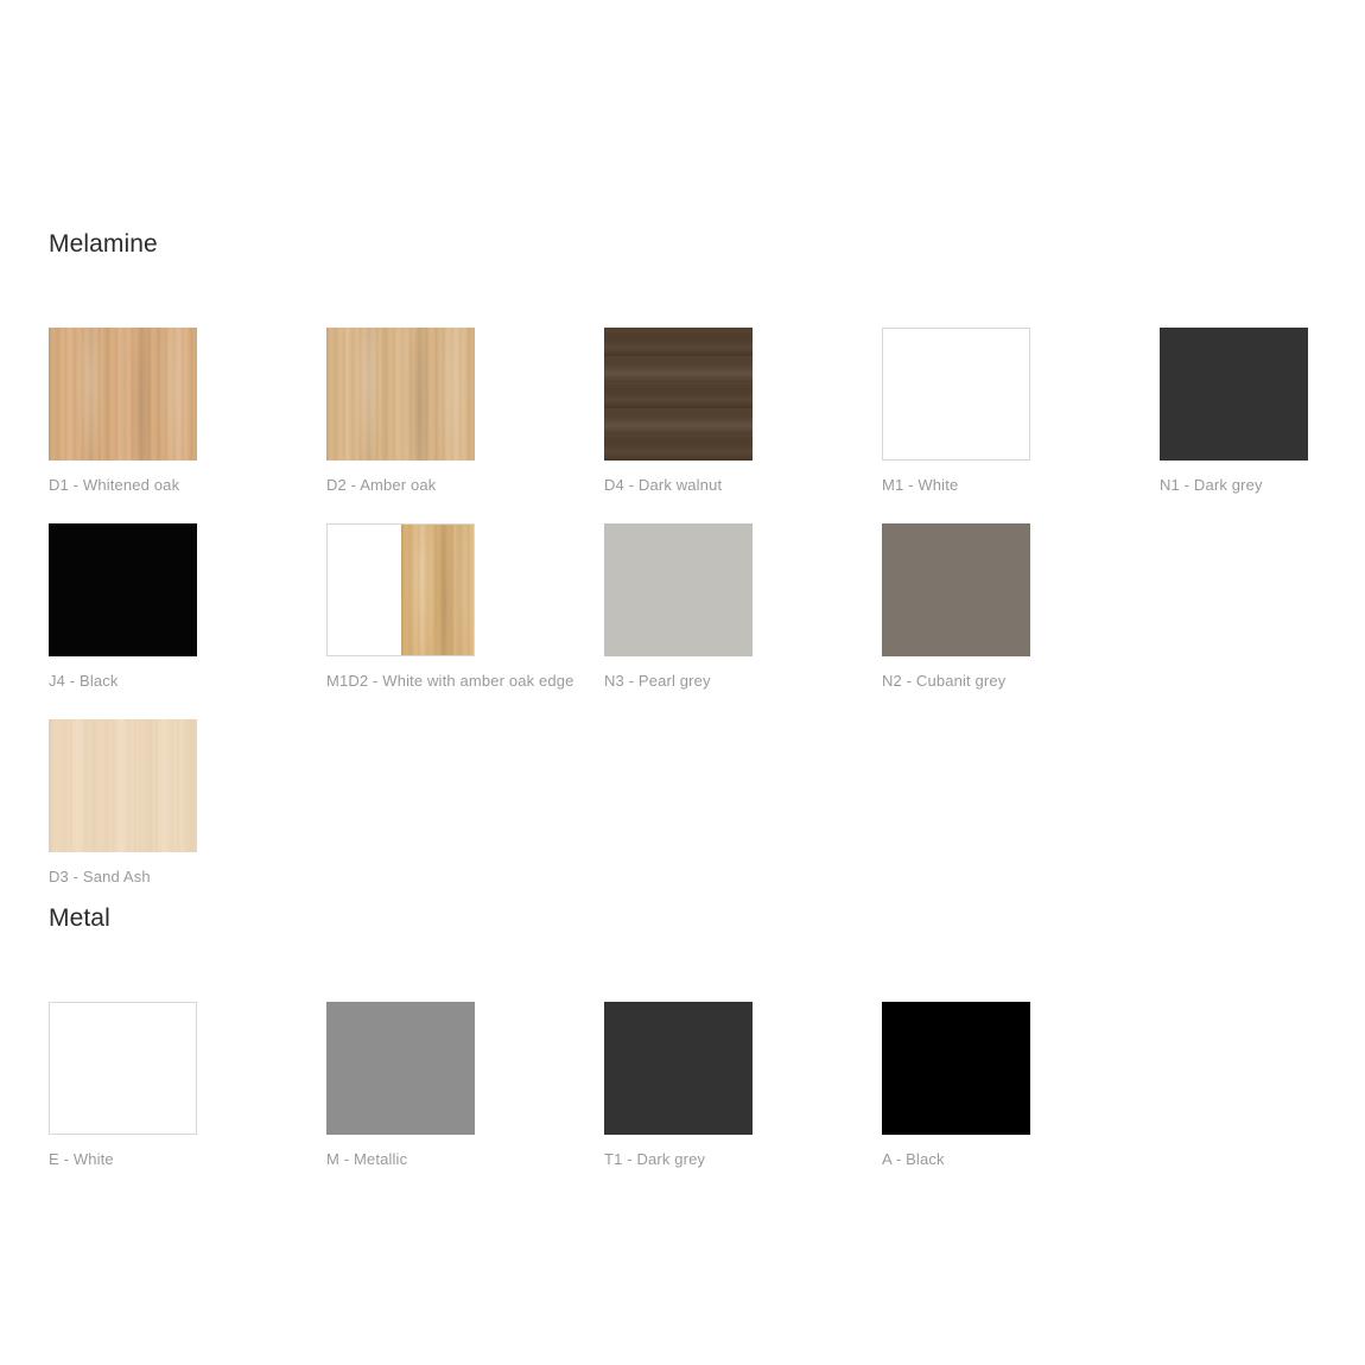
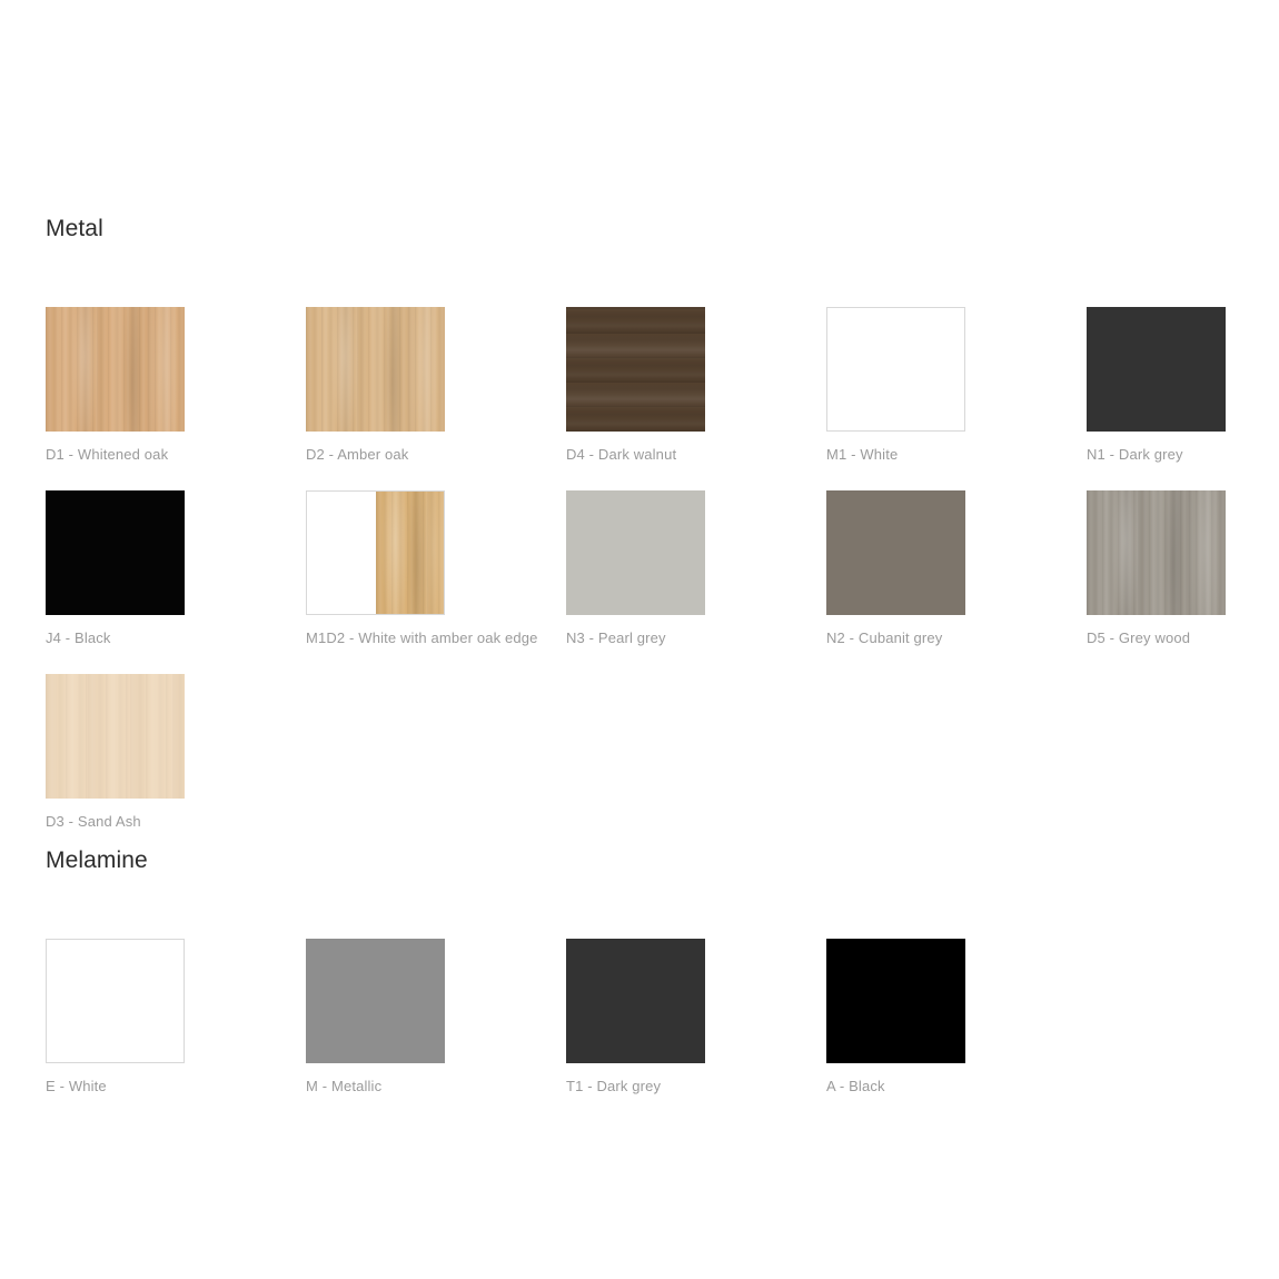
- Melamine
+ Metal
  D1 - Whitened oak
  D2 - Amber oak
  D4 - Dark walnut
  M1 - White
  N1 - Dark grey
  J4 - Black
  M1D2 - White with amber oak edge
  N3 - Pearl grey
  N2 - Cubanit grey
+ D5 - Grey wood
  D3 - Sand Ash
- Metal
+ Melamine
  E - White
  M - Metallic
  T1 - Dark grey
  A - Black
